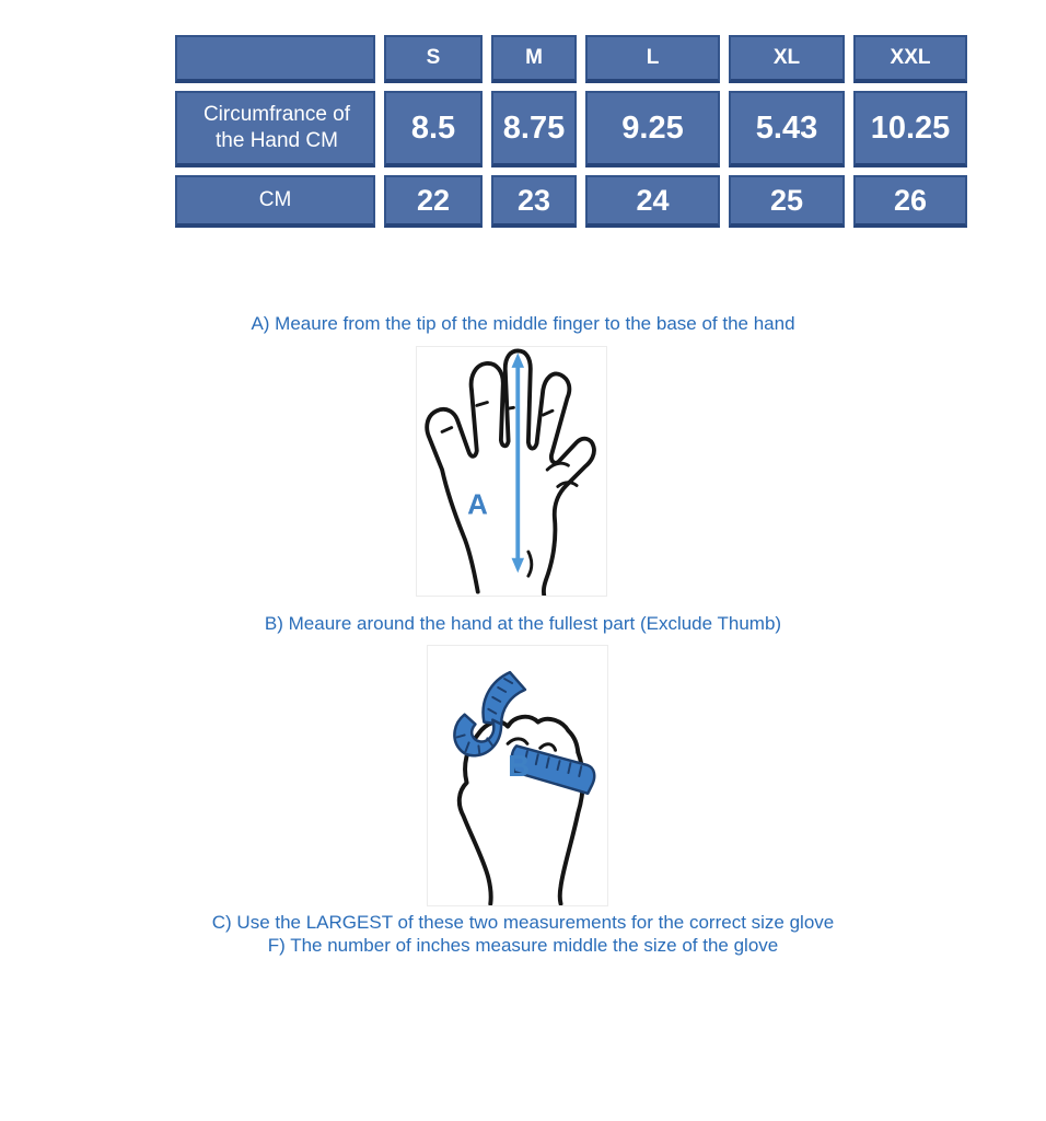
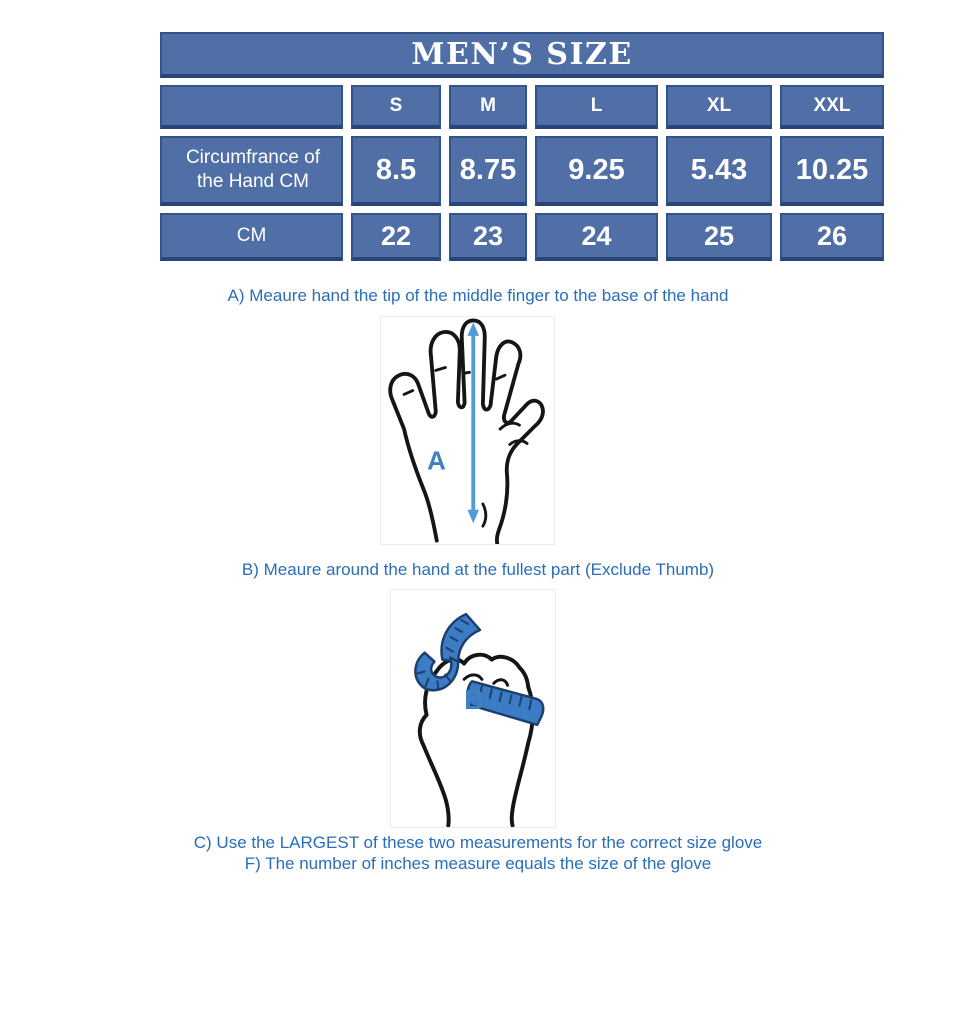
+ MEN’S SIZE
  	S	M	L	XL	XXL
  Circumfrance of the Hand CM	8.5	8.75	9.25	5.43	10.25
  CM	22	23	24	25	26
- A) Meaure from the tip of the middle finger to the base of the hand
+ A) Meaure hand the tip of the middle finger to the base of the hand
  A
  B) Meaure around the hand at the fullest part (Exclude Thumb)
  B
  C) Use the LARGEST of these two measurements for the correct size glove
- F) The number of inches measure middle the size of the glove
+ F) The number of inches measure equals the size of the glove
